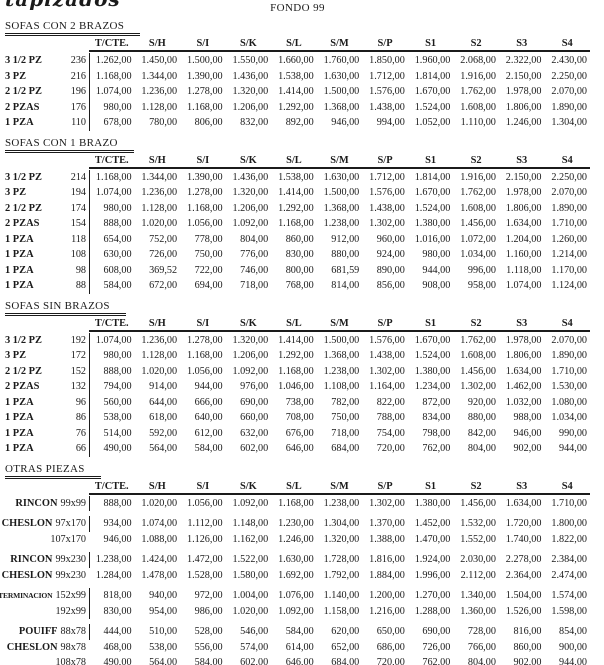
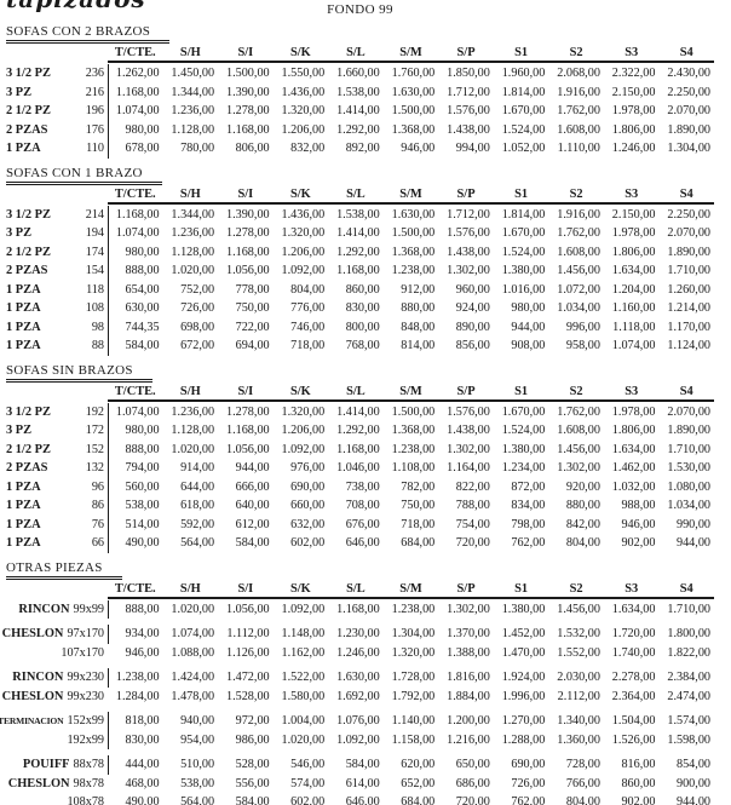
  FONDO 99
  SOFAS CON 2 BRAZOS
  T/CTE.
  S/H
  S/I
  S/K
  S/L
  S/M
  S/P
  S1
  S2
  S3
  S4
  3 1/2 PZ
  236
  1.262,00
  1.450,00
  1.500,00
  1.550,00
  1.660,00
  1.760,00
  1.850,00
  1.960,00
  2.068,00
  2.322,00
  2.430,00
  3 PZ
  216
  1.168,00
  1.344,00
  1.390,00
  1.436,00
  1.538,00
  1.630,00
  1.712,00
  1.814,00
  1.916,00
  2.150,00
  2.250,00
  2 1/2 PZ
  196
  1.074,00
  1.236,00
  1.278,00
  1.320,00
  1.414,00
  1.500,00
  1.576,00
  1.670,00
  1.762,00
  1.978,00
  2.070,00
  2 PZAS
  176
  980,00
  1.128,00
  1.168,00
  1.206,00
  1.292,00
  1.368,00
  1.438,00
  1.524,00
  1.608,00
  1.806,00
  1.890,00
  1 PZA
  110
  678,00
  780,00
  806,00
  832,00
  892,00
  946,00
  994,00
  1.052,00
  1.110,00
  1.246,00
  1.304,00
  SOFAS CON 1 BRAZO
  T/CTE.
  S/H
  S/I
  S/K
  S/L
  S/M
  S/P
  S1
  S2
  S3
  S4
  3 1/2 PZ
  214
  1.168,00
  1.344,00
  1.390,00
  1.436,00
  1.538,00
  1.630,00
  1.712,00
  1.814,00
  1.916,00
  2.150,00
  2.250,00
  3 PZ
  194
  1.074,00
  1.236,00
  1.278,00
  1.320,00
  1.414,00
  1.500,00
  1.576,00
  1.670,00
  1.762,00
  1.978,00
  2.070,00
  2 1/2 PZ
  174
  980,00
  1.128,00
  1.168,00
  1.206,00
  1.292,00
  1.368,00
  1.438,00
  1.524,00
  1.608,00
  1.806,00
  1.890,00
  2 PZAS
  154
  888,00
  1.020,00
  1.056,00
  1.092,00
  1.168,00
  1.238,00
  1.302,00
  1.380,00
  1.456,00
  1.634,00
  1.710,00
  1 PZA
  118
  654,00
  752,00
  778,00
  804,00
  860,00
  912,00
  960,00
  1.016,00
  1.072,00
  1.204,00
  1.260,00
  1 PZA
  108
  630,00
  726,00
  750,00
  776,00
  830,00
  880,00
  924,00
  980,00
  1.034,00
  1.160,00
  1.214,00
  1 PZA
  98
- 608,00
+ 744,35
- 369,52
+ 698,00
  722,00
  746,00
  800,00
- 681,59
+ 848,00
  890,00
  944,00
  996,00
  1.118,00
  1.170,00
  1 PZA
  88
  584,00
  672,00
  694,00
  718,00
  768,00
  814,00
  856,00
  908,00
  958,00
  1.074,00
  1.124,00
  SOFAS SIN BRAZOS
  T/CTE.
  S/H
  S/I
  S/K
  S/L
  S/M
  S/P
  S1
  S2
  S3
  S4
  3 1/2 PZ
  192
  1.074,00
  1.236,00
  1.278,00
  1.320,00
  1.414,00
  1.500,00
  1.576,00
  1.670,00
  1.762,00
  1.978,00
  2.070,00
  3 PZ
  172
  980,00
  1.128,00
  1.168,00
  1.206,00
  1.292,00
  1.368,00
  1.438,00
  1.524,00
  1.608,00
  1.806,00
  1.890,00
  2 1/2 PZ
  152
  888,00
  1.020,00
  1.056,00
  1.092,00
  1.168,00
  1.238,00
  1.302,00
  1.380,00
  1.456,00
  1.634,00
  1.710,00
  2 PZAS
  132
  794,00
  914,00
  944,00
  976,00
  1.046,00
  1.108,00
  1.164,00
  1.234,00
  1.302,00
  1.462,00
  1.530,00
  1 PZA
  96
  560,00
  644,00
  666,00
  690,00
  738,00
  782,00
  822,00
  872,00
  920,00
  1.032,00
  1.080,00
  1 PZA
  86
  538,00
  618,00
  640,00
  660,00
  708,00
  750,00
  788,00
  834,00
  880,00
  988,00
  1.034,00
  1 PZA
  76
  514,00
  592,00
  612,00
  632,00
  676,00
  718,00
  754,00
  798,00
  842,00
  946,00
  990,00
  1 PZA
  66
  490,00
  564,00
  584,00
  602,00
  646,00
  684,00
  720,00
  762,00
  804,00
  902,00
  944,00
  OTRAS PIEZAS
  T/CTE.
  S/H
  S/I
  S/K
  S/L
  S/M
  S/P
  S1
  S2
  S3
  S4
  RINCON
  99x99
  888,00
  1.020,00
  1.056,00
  1.092,00
  1.168,00
  1.238,00
  1.302,00
  1.380,00
  1.456,00
  1.634,00
  1.710,00
  CHESLON
  97x170
  934,00
  1.074,00
  1.112,00
  1.148,00
  1.230,00
  1.304,00
  1.370,00
  1.452,00
  1.532,00
  1.720,00
  1.800,00
  107x170
  946,00
  1.088,00
  1.126,00
  1.162,00
  1.246,00
  1.320,00
  1.388,00
  1.470,00
  1.552,00
  1.740,00
  1.822,00
  RINCON
  99x230
  1.238,00
  1.424,00
  1.472,00
  1.522,00
  1.630,00
  1.728,00
  1.816,00
  1.924,00
  2.030,00
  2.278,00
  2.384,00
  CHESLON
  99x230
  1.284,00
  1.478,00
  1.528,00
  1.580,00
  1.692,00
  1.792,00
  1.884,00
  1.996,00
  2.112,00
  2.364,00
  2.474,00
  TERMINACION
  152x99
  818,00
  940,00
  972,00
  1.004,00
  1.076,00
  1.140,00
  1.200,00
  1.270,00
  1.340,00
  1.504,00
  1.574,00
  192x99
  830,00
  954,00
  986,00
  1.020,00
  1.092,00
  1.158,00
  1.216,00
  1.288,00
  1.360,00
  1.526,00
  1.598,00
  POUIFF
  88x78
  444,00
  510,00
  528,00
  546,00
  584,00
  620,00
  650,00
  690,00
  728,00
  816,00
  854,00
  CHESLON
  98x78
  468,00
  538,00
  556,00
  574,00
  614,00
  652,00
  686,00
  726,00
  766,00
  860,00
  900,00
  108x78
  490,00
  564,00
  584,00
  602,00
  646,00
  684,00
  720,00
  762,00
  804,00
  902,00
  944,00
